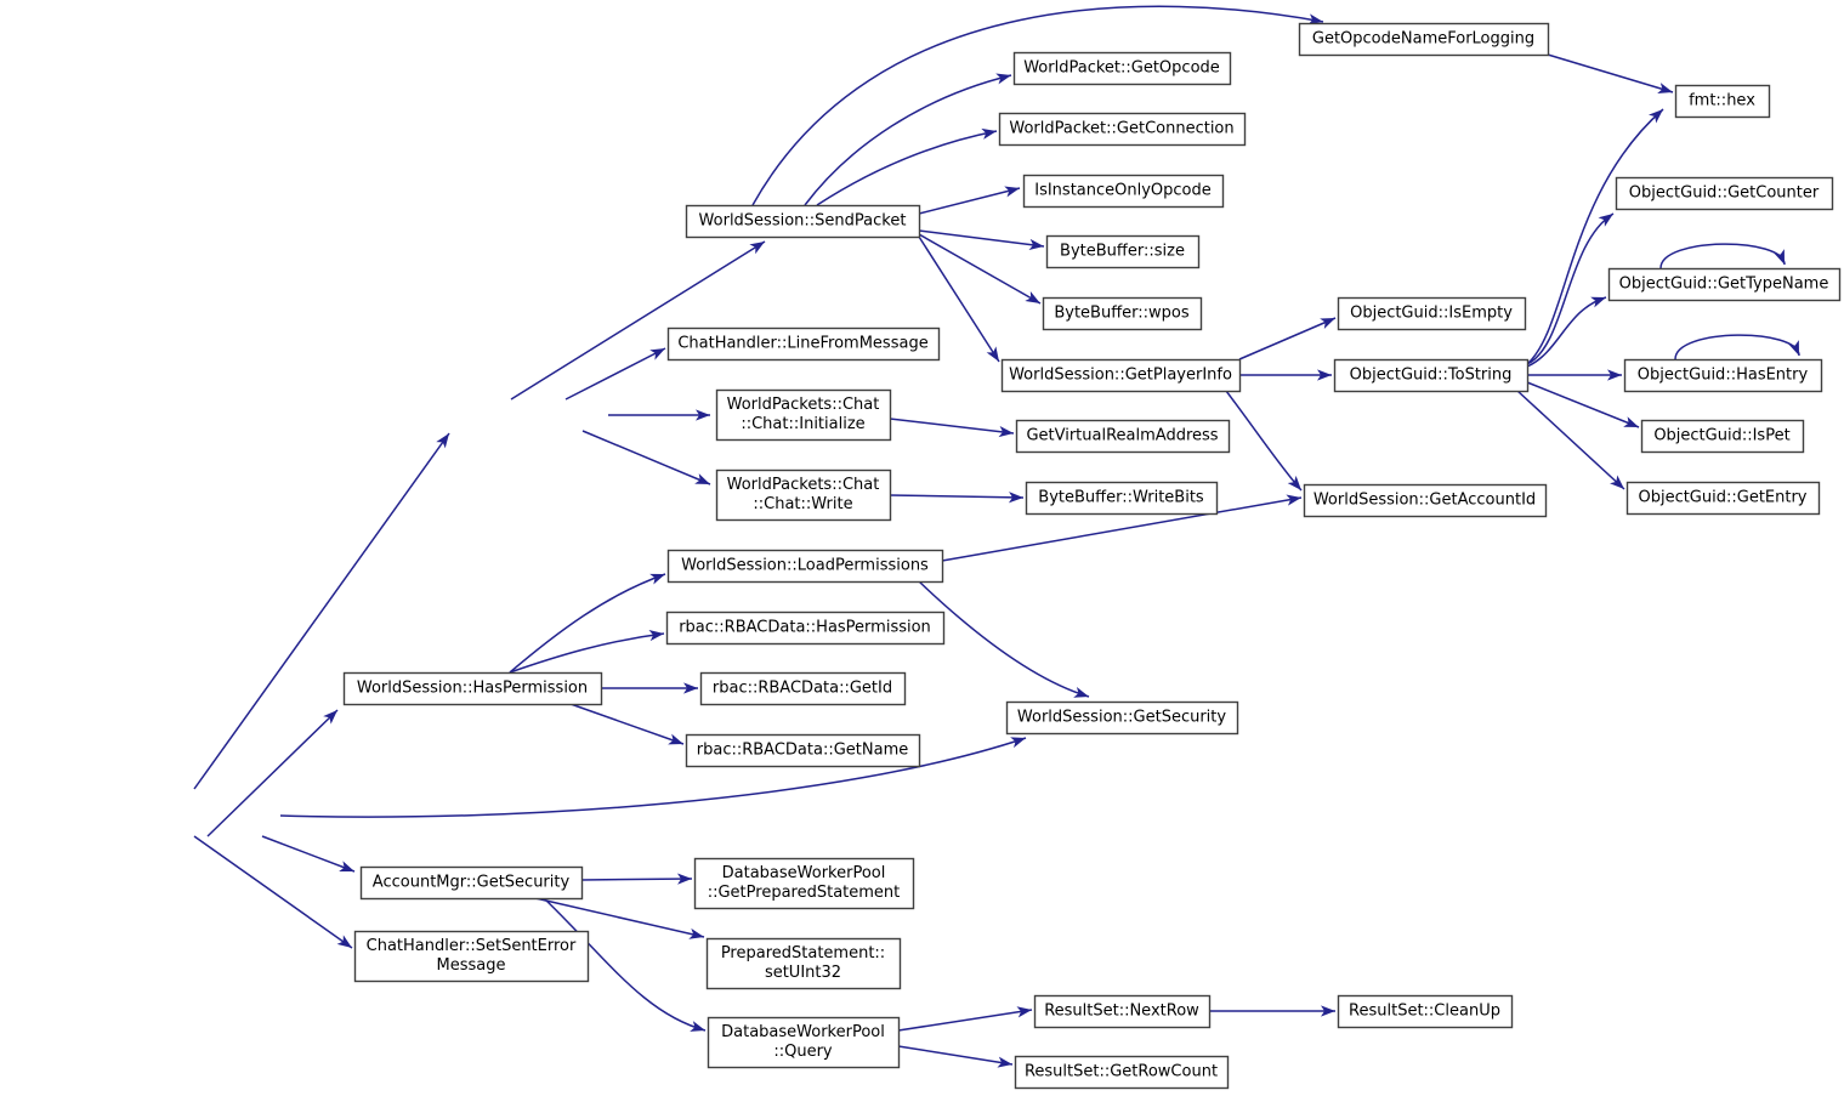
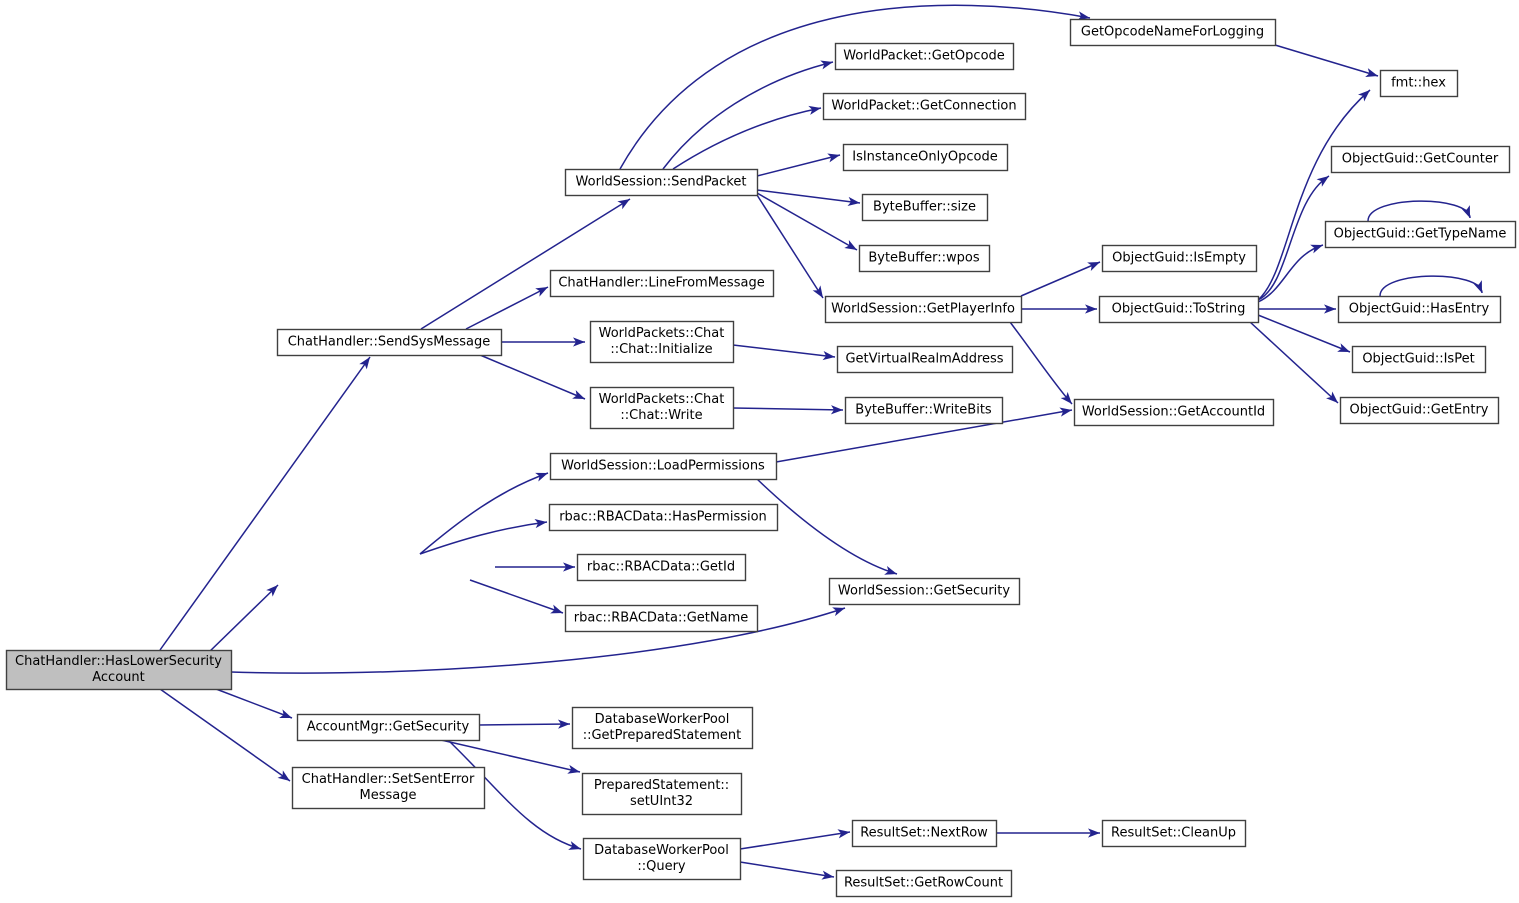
+ ChatHandler::HasLowerSecurity
+ Account
+ ChatHandler::SendSysMessage
  WorldSession::SendPacket
  ChatHandler::LineFromMessage
  WorldPackets::Chat
  ::Chat::Initialize
  WorldPackets::Chat
  ::Chat::Write
  WorldPacket::GetOpcode
  WorldPacket::GetConnection
  IsInstanceOnlyOpcode
  ByteBuffer::size
  ByteBuffer::wpos
  GetOpcodeNameForLogging
  fmt::hex
  WorldSession::GetPlayerInfo
  GetVirtualRealmAddress
  ByteBuffer::WriteBits
  ObjectGuid::IsEmpty
  ObjectGuid::ToString
  WorldSession::GetAccountId
  ObjectGuid::GetCounter
  ObjectGuid::GetTypeName
  ObjectGuid::HasEntry
  ObjectGuid::IsPet
  ObjectGuid::GetEntry
  WorldSession::LoadPermissions
- WorldSession::HasPermission
  rbac::RBACData::HasPermission
  rbac::RBACData::GetId
  rbac::RBACData::GetName
  WorldSession::GetSecurity
  AccountMgr::GetSecurity
  ChatHandler::SetSentError
  Message
  DatabaseWorkerPool
  ::GetPreparedStatement
  PreparedStatement::
  setUInt32
  DatabaseWorkerPool
  ::Query
  ResultSet::NextRow
  ResultSet::GetRowCount
  ResultSet::CleanUp
